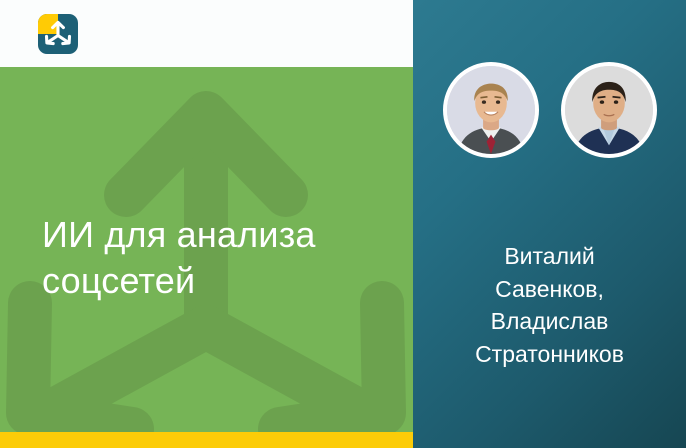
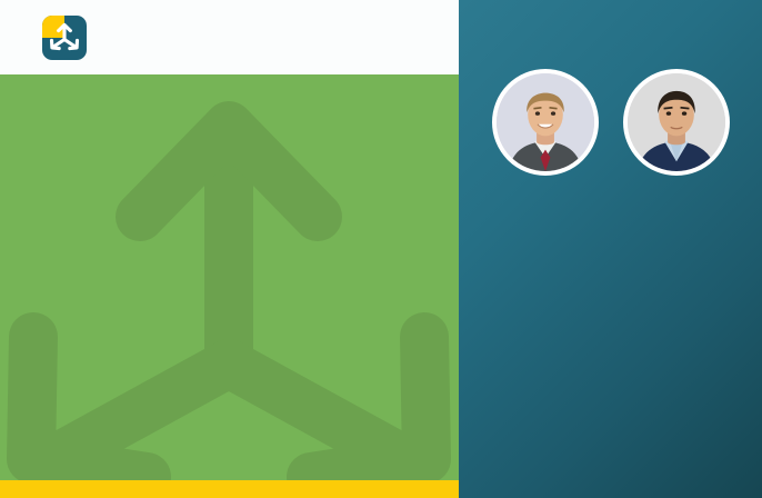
- ИИ для анализа
- соцсетей
- Виталий
- Савенков,
- Владислав
- Стратонников
